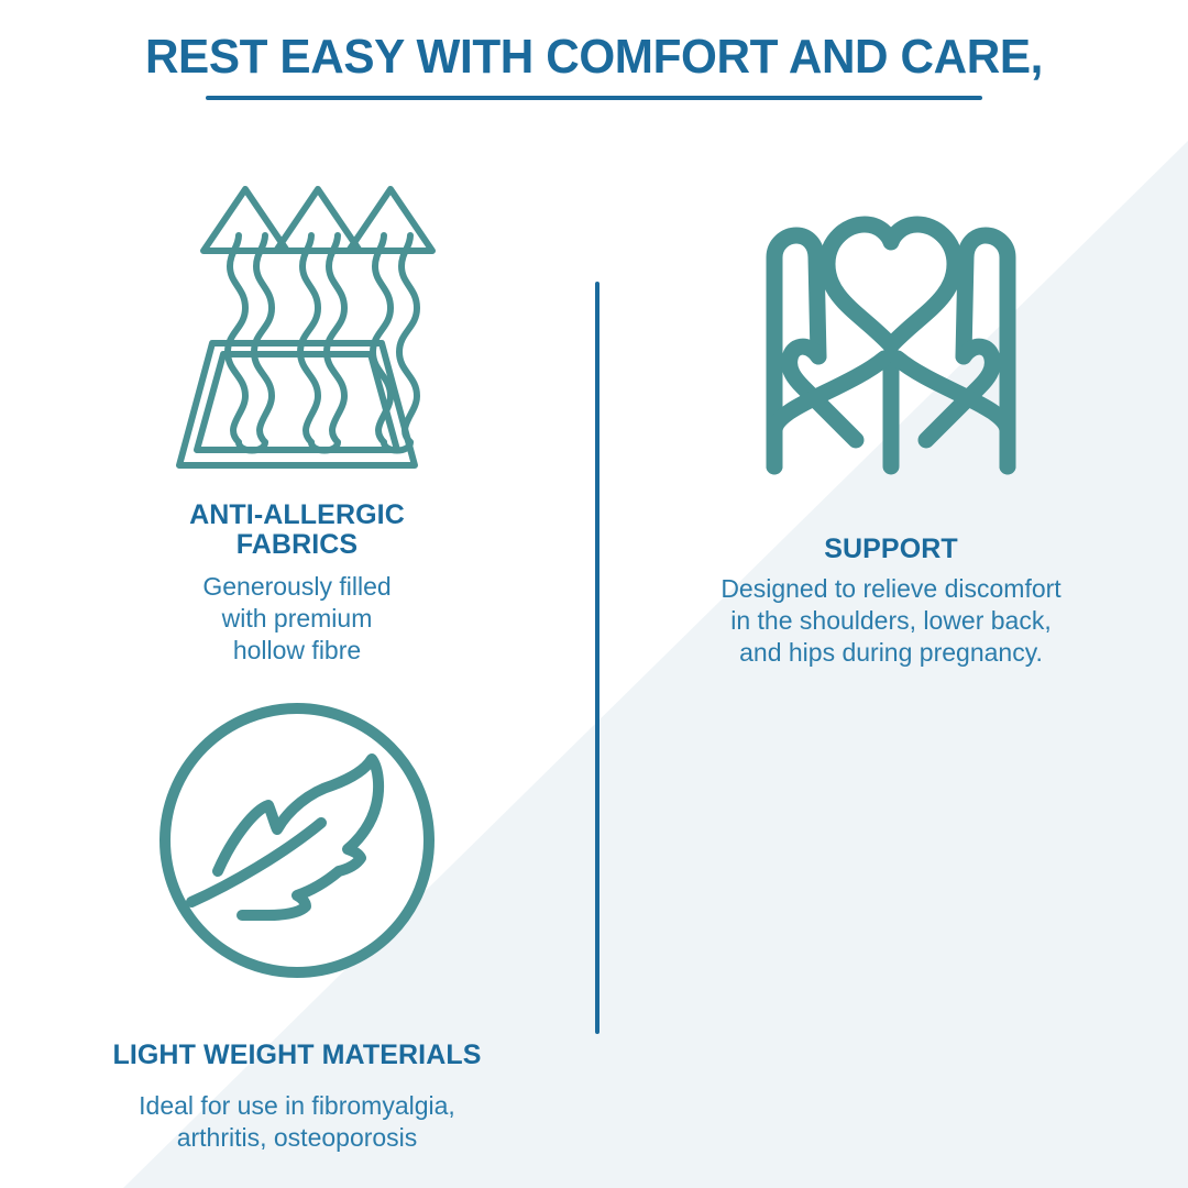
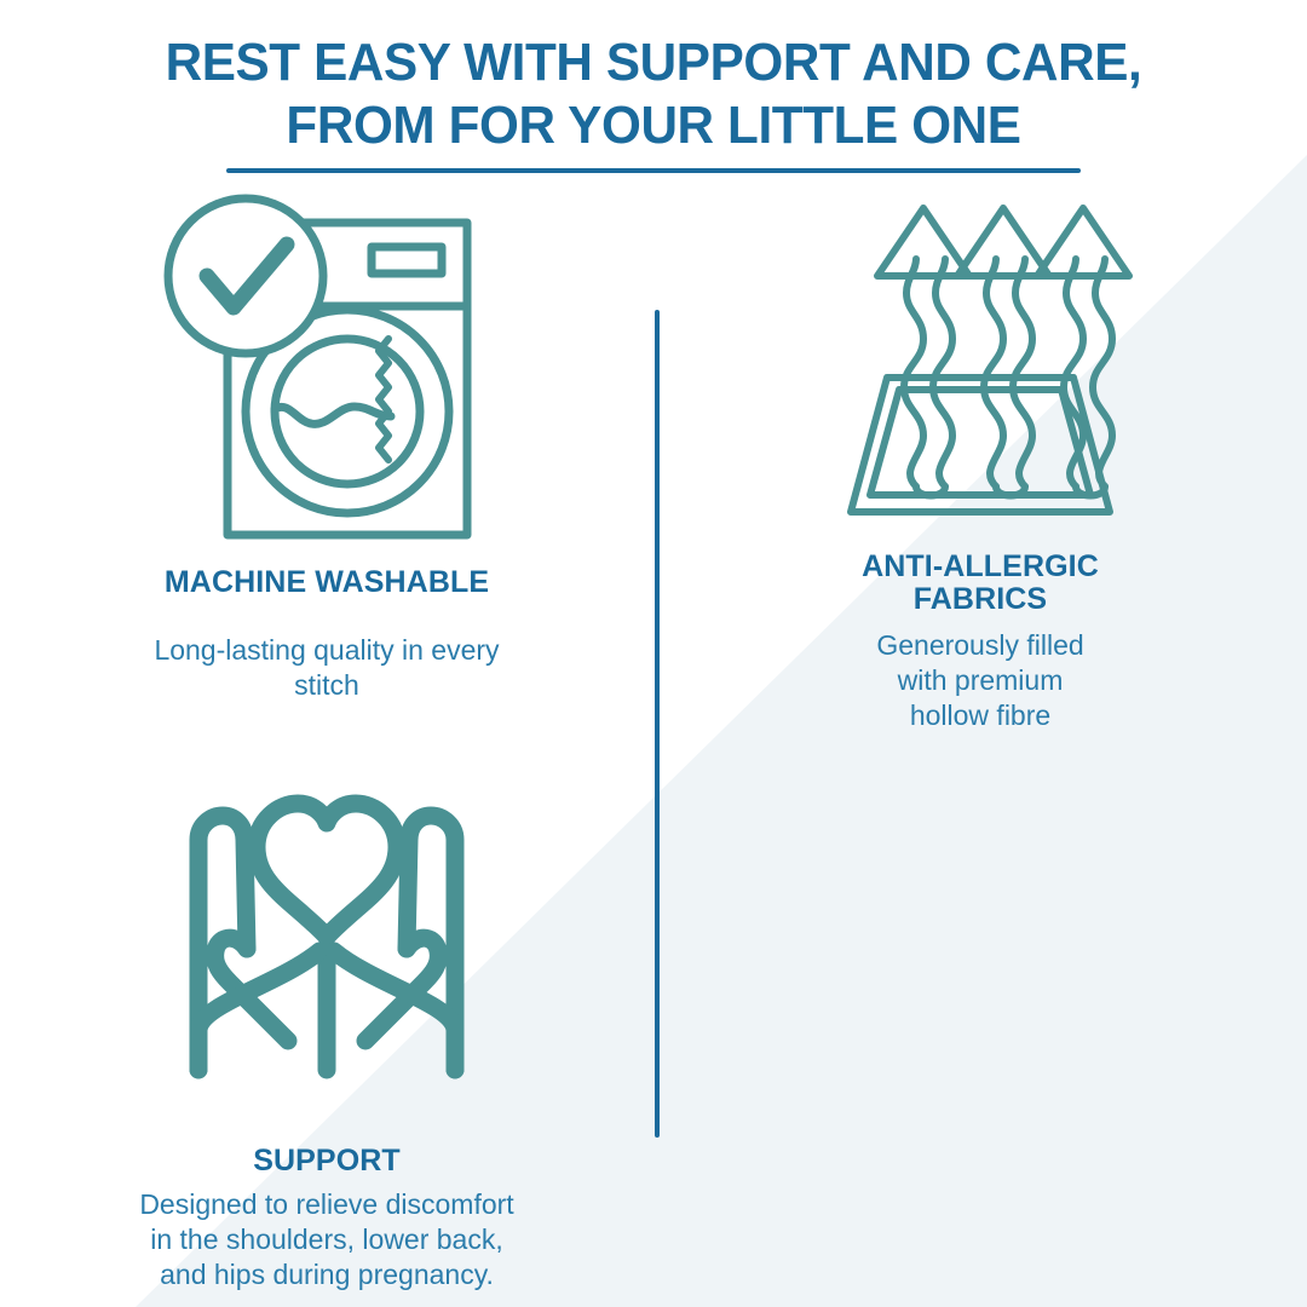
- REST EASY WITH COMFORT AND CARE,
+ REST EASY WITH SUPPORT AND CARE,
+ FROM FOR YOUR LITTLE ONE
+ MACHINE WASHABLE
+ Long-lasting quality in every
+ stitch
  ANTI-ALLERGIC
  FABRICS
  Generously filled
  with premium
  hollow fibre
  SUPPORT
  Designed to relieve discomfort
  in the shoulders, lower back,
  and hips during pregnancy.
- LIGHT WEIGHT MATERIALS
- Ideal for use in fibromyalgia,
- arthritis, osteoporosis
